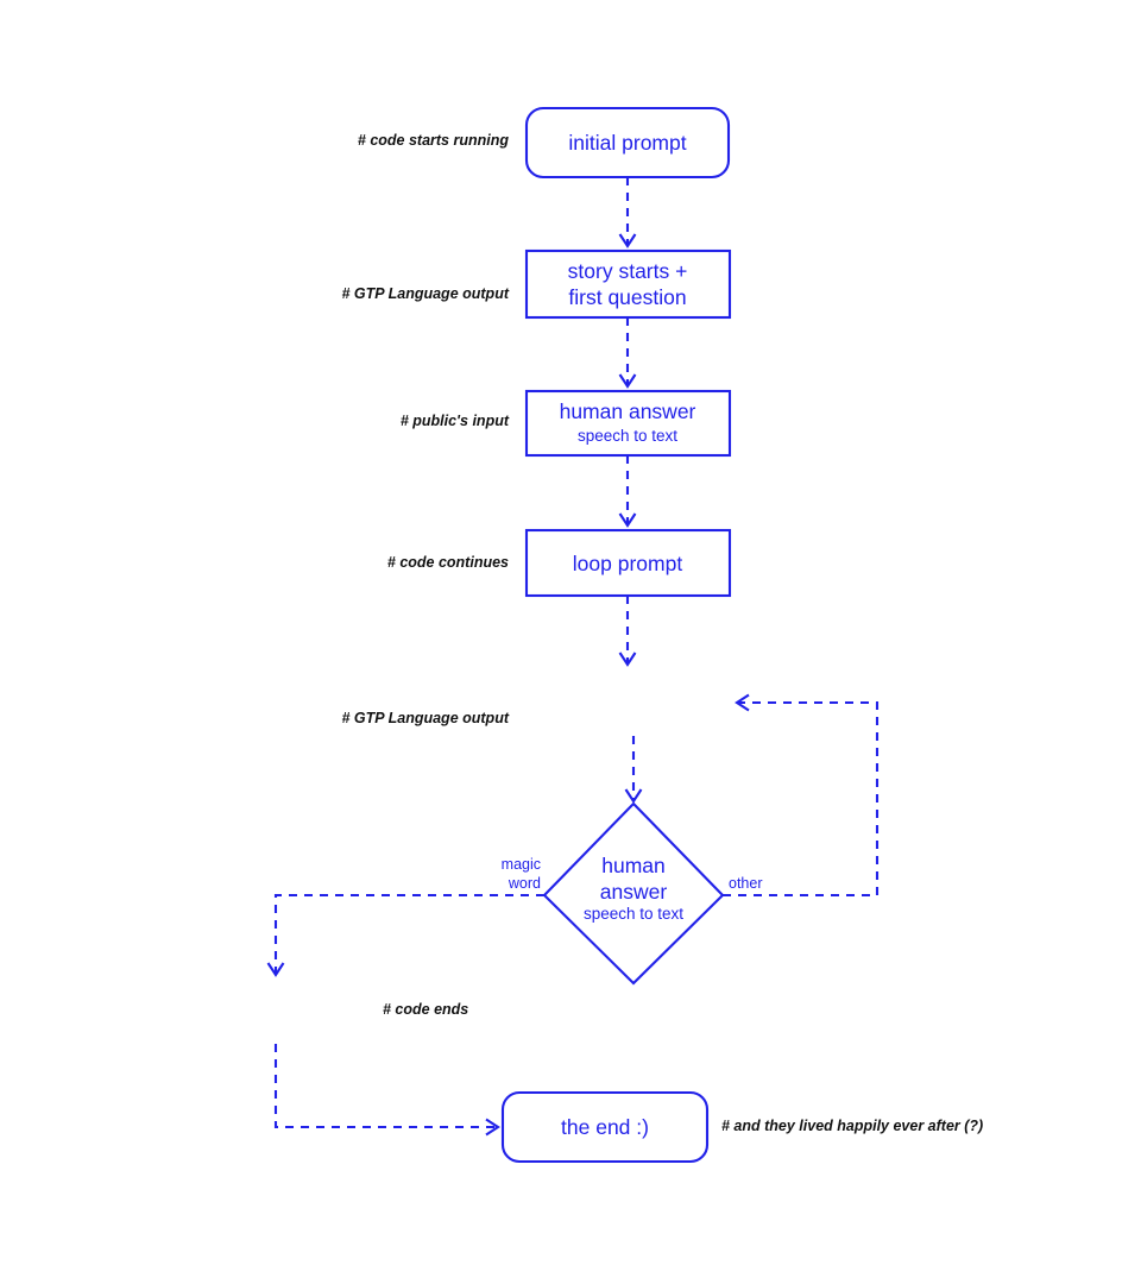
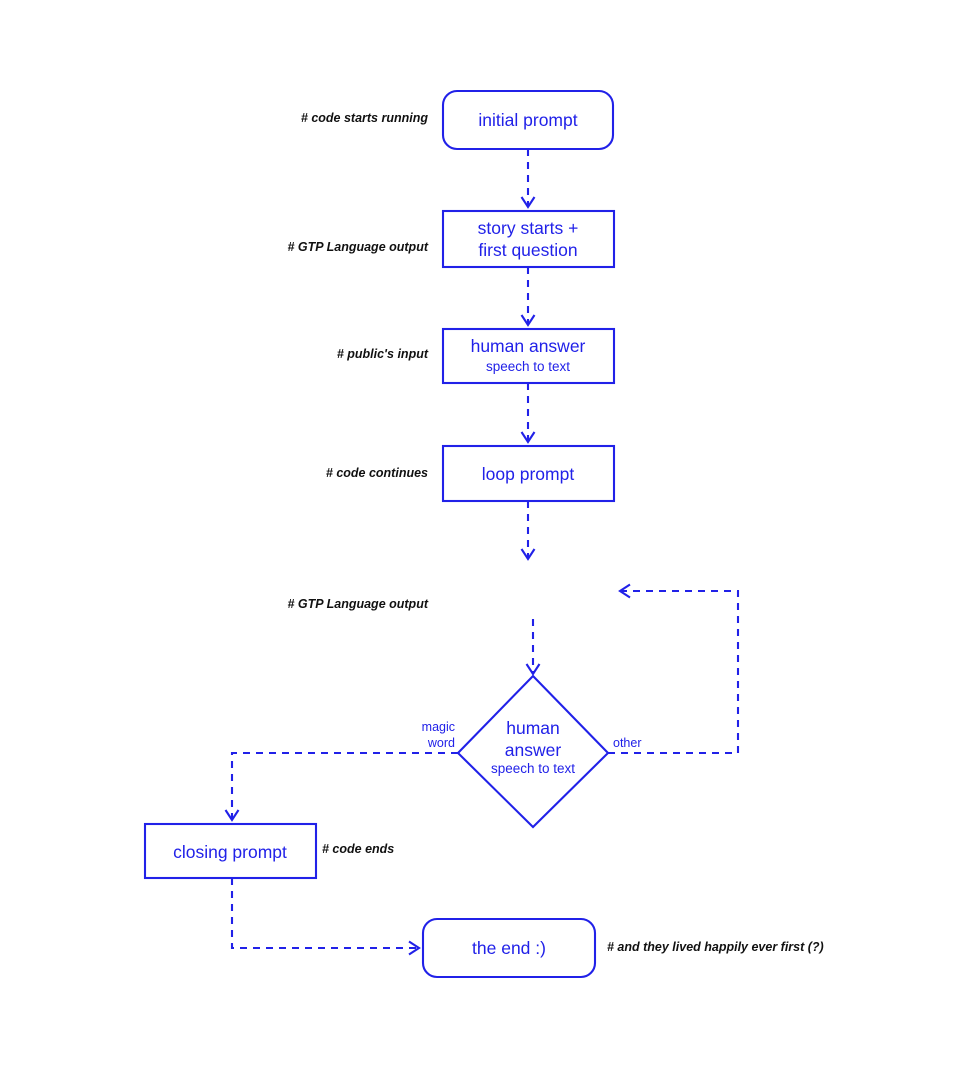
  initial prompt
  story starts +
  first question
  human answer
  speech to text
  loop prompt
  human
  answer
  speech to text
  magic
  word
  other
+ closing prompt
  the end :)
  # code starts running
  # GTP Language output
  # public's input
  # code continues
  # GTP Language output
  # code ends
- # and they lived happily ever after (?)
+ # and they lived happily ever first (?)
